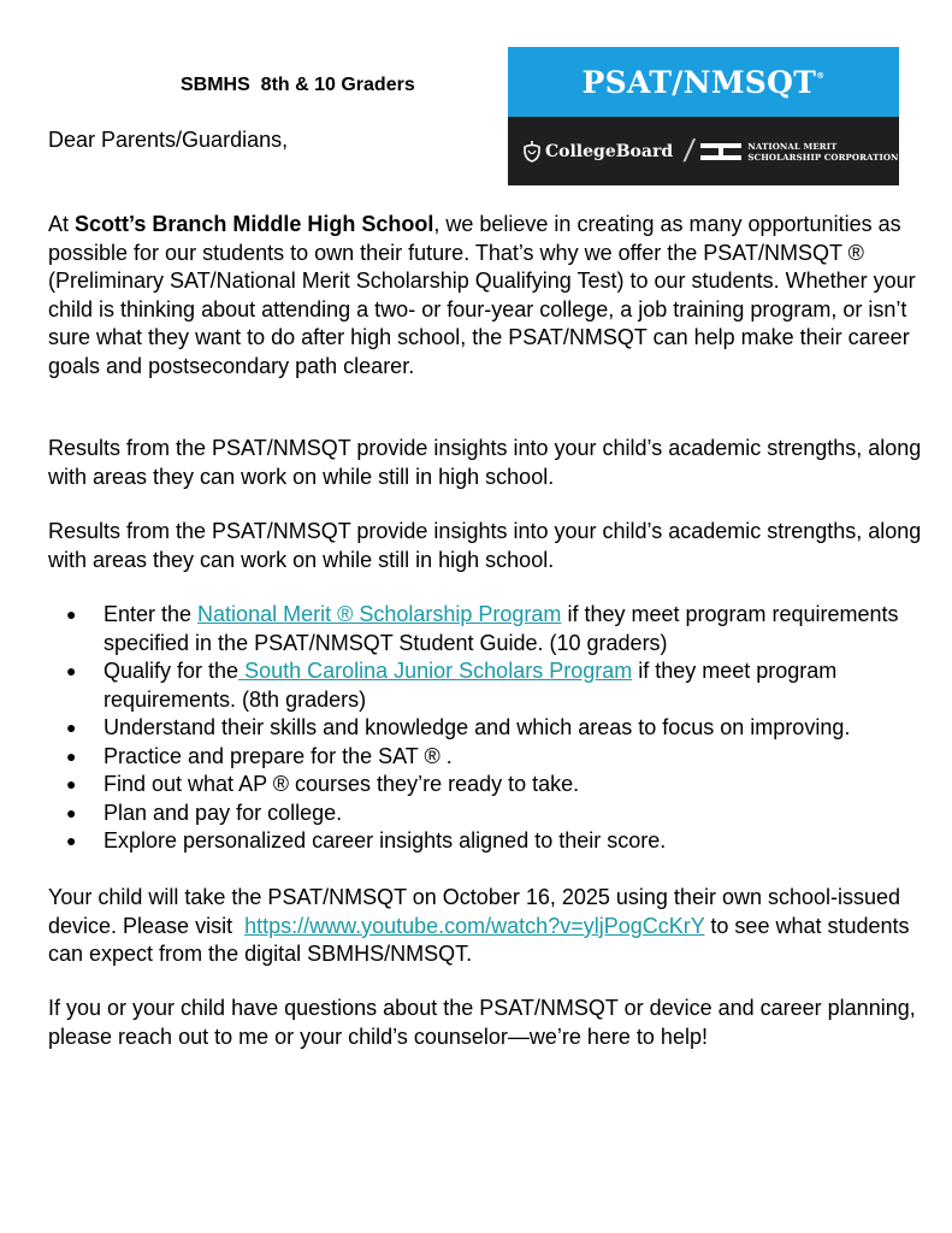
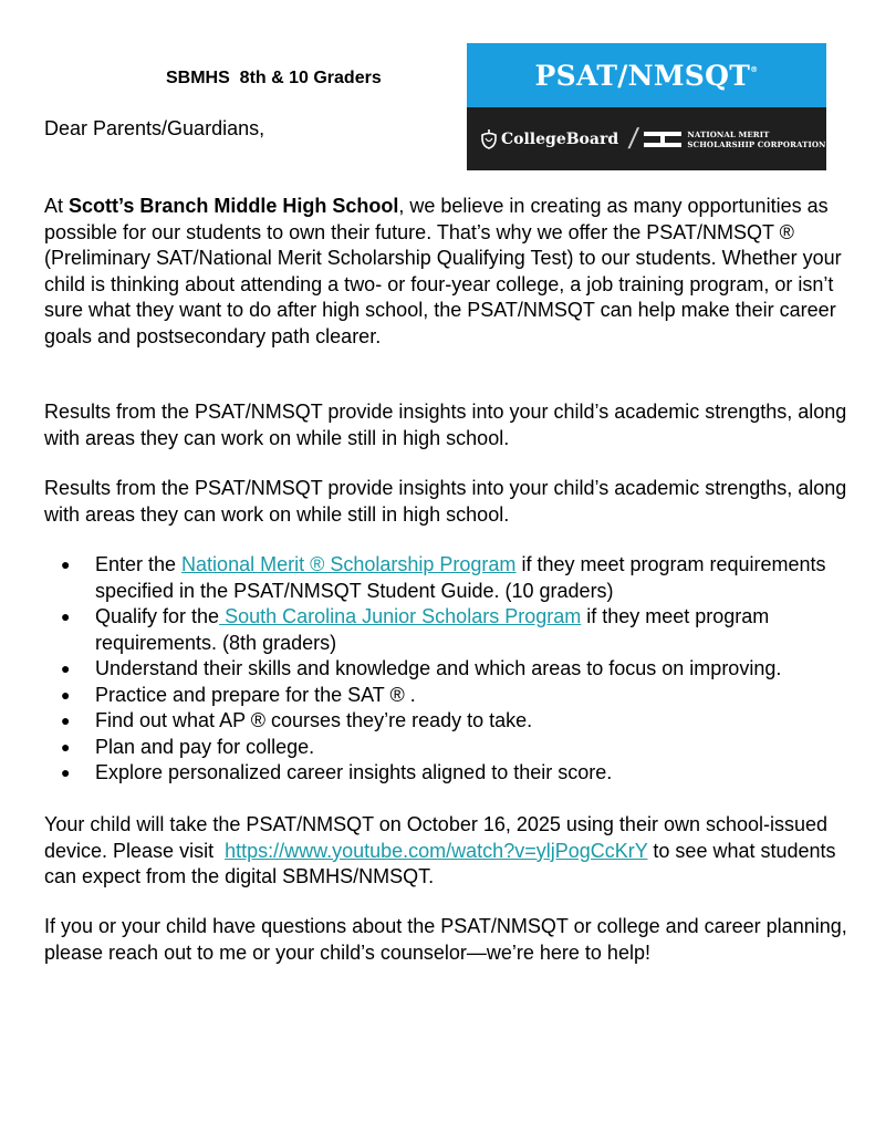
  SBMHS 8th & 10 Graders
  Dear Parents/Guardians,
  PSAT/NMSQT®
  CollegeBoard
  NATIONAL MERIT
  SCHOLARSHIP CORPORATION
  At Scott’s Branch Middle High School, we believe in creating as many opportunities as possible for our students to own their future. That’s why we offer the PSAT/NMSQT ® (Preliminary SAT/National Merit Scholarship Qualifying Test) to our students. Whether your child is thinking about attending a two- or four-year college, a job training program, or isn’t sure what they want to do after high school, the PSAT/NMSQT can help make their career goals and postsecondary path clearer.
  Results from the PSAT/NMSQT provide insights into your child’s academic strengths, along with areas they can work on while still in high school.
  Results from the PSAT/NMSQT provide insights into your child’s academic strengths, along with areas they can work on while still in high school.
  ●
  Enter the National Merit ® Scholarship Program if they meet program requirements specified in the PSAT/NMSQT Student Guide. (10 graders)
  ●
  Qualify for the South Carolina Junior Scholars Program if they meet program requirements. (8th graders)
  ●
  Understand their skills and knowledge and which areas to focus on improving.
  ●
  Practice and prepare for the SAT ® .
  ●
  Find out what AP ® courses they’re ready to take.
  ●
  Plan and pay for college.
  ●
  Explore personalized career insights aligned to their score.
  Your child will take the PSAT/NMSQT on October 16, 2025 using their own school-issued device. Please visit https://www.youtube.com/watch?v=yljPogCcKrY to see what students can expect from the digital SBMHS/NMSQT.
- If you or your child have questions about the PSAT/NMSQT or device and career planning, please reach out to me or your child’s counselor—we’re here to help!
+ If you or your child have questions about the PSAT/NMSQT or college and career planning, please reach out to me or your child’s counselor—we’re here to help!
